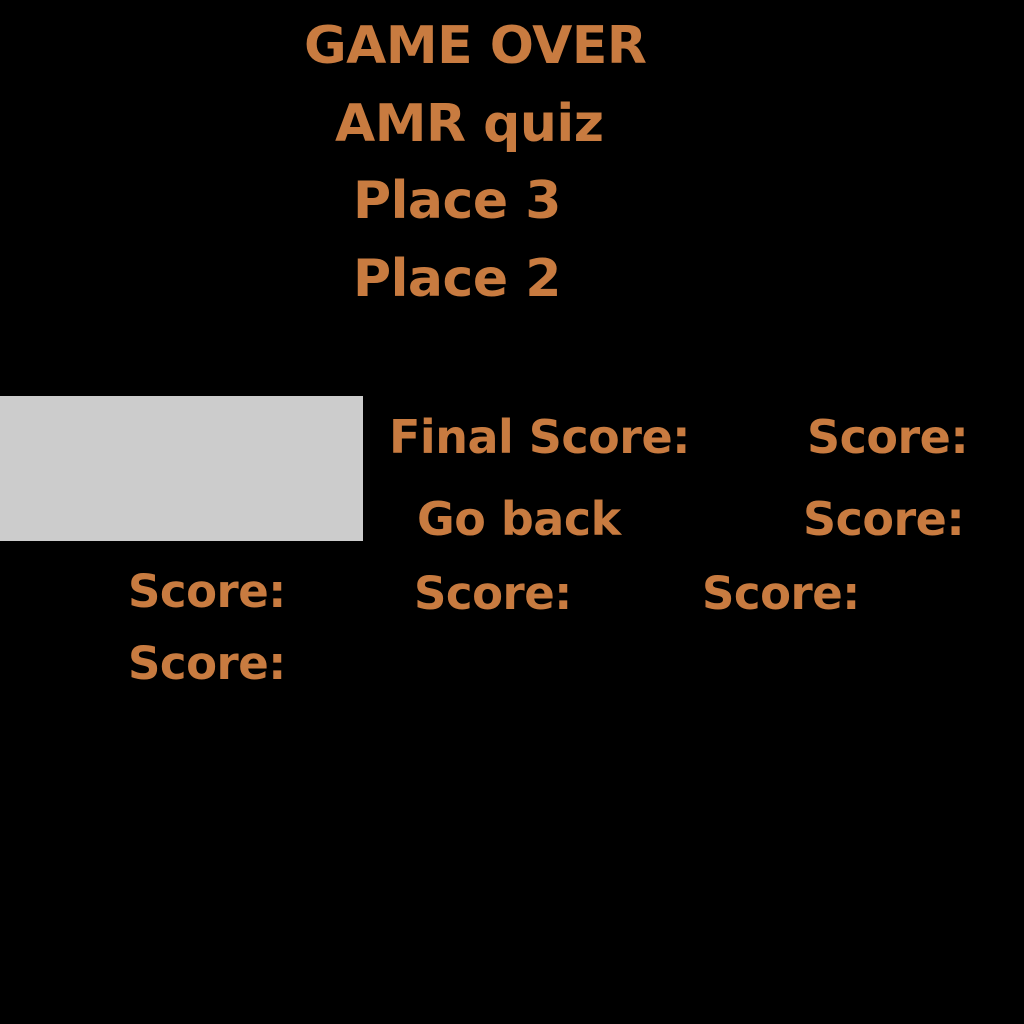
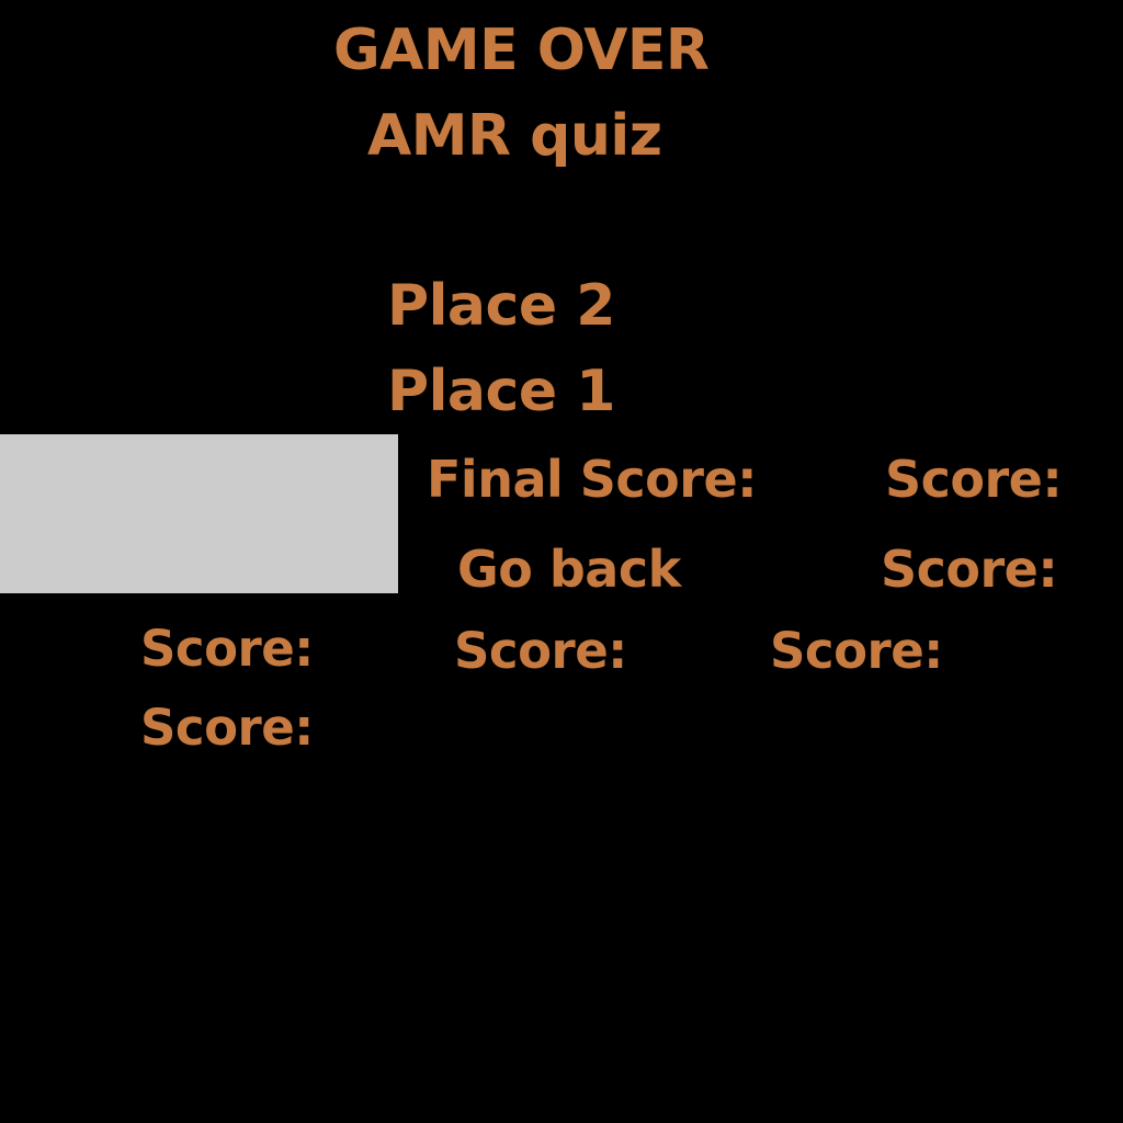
  GAME OVER
  AMR quiz
- Place 3
  Place 2
+ Place 1
  Final Score:
  Score:
  Go back
  Score:
  Score:
  Score:
  Score:
  Score:
